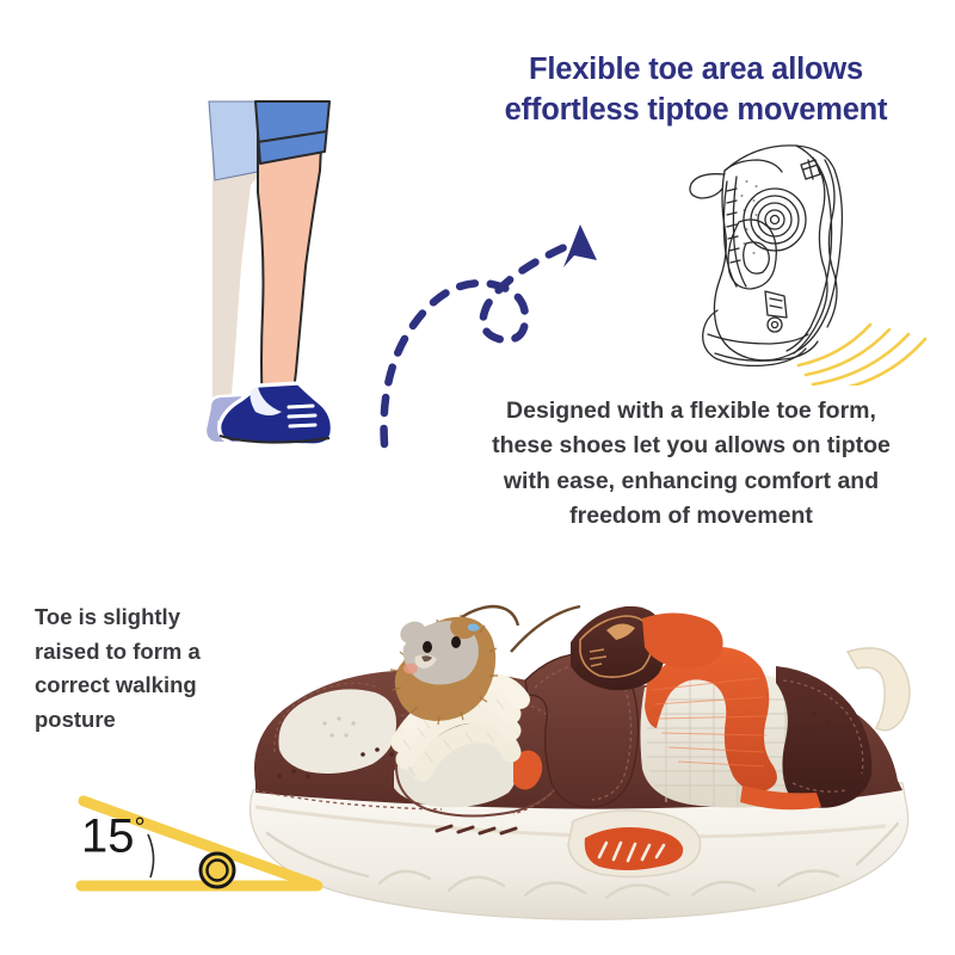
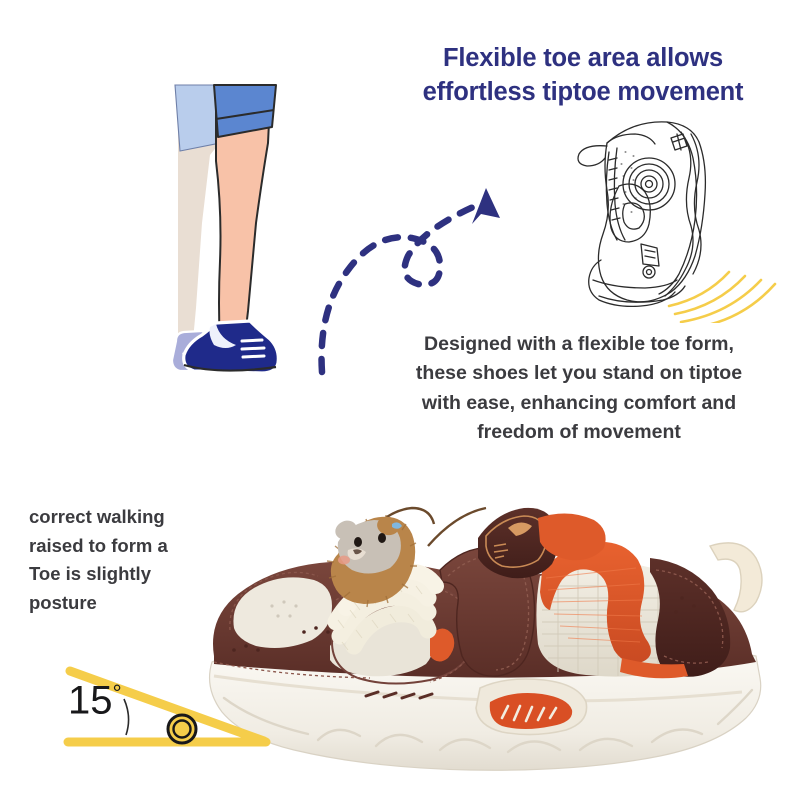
  Flexible toe area allows
  effortless tiptoe movement
  Designed with a flexible toe form,
- these shoes let you allows on tiptoe
+ these shoes let you stand on tiptoe
  with ease, enhancing comfort and
  freedom of movement
- Toe is slightly
+ correct walking
  raised to form a
- correct walking
+ Toe is slightly
  posture
  15°
